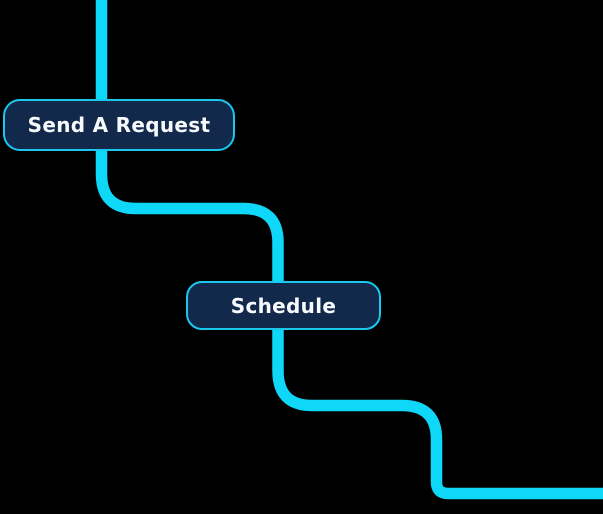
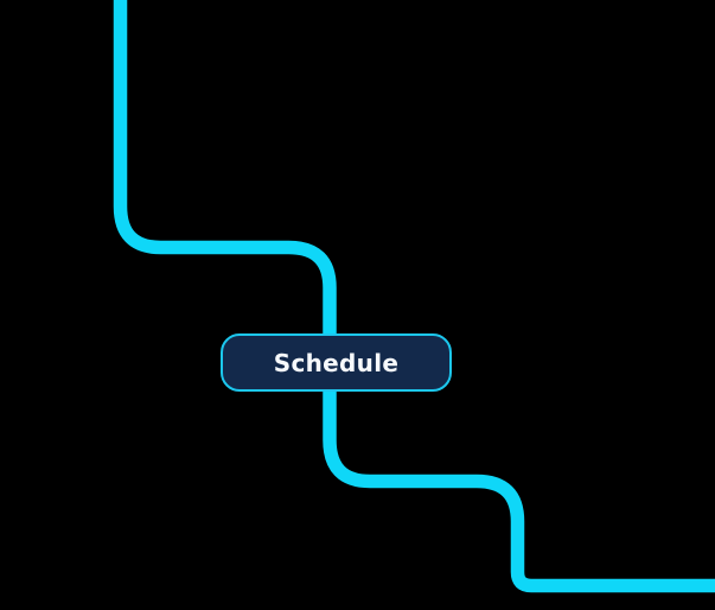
- Send A Request
  Schedule
